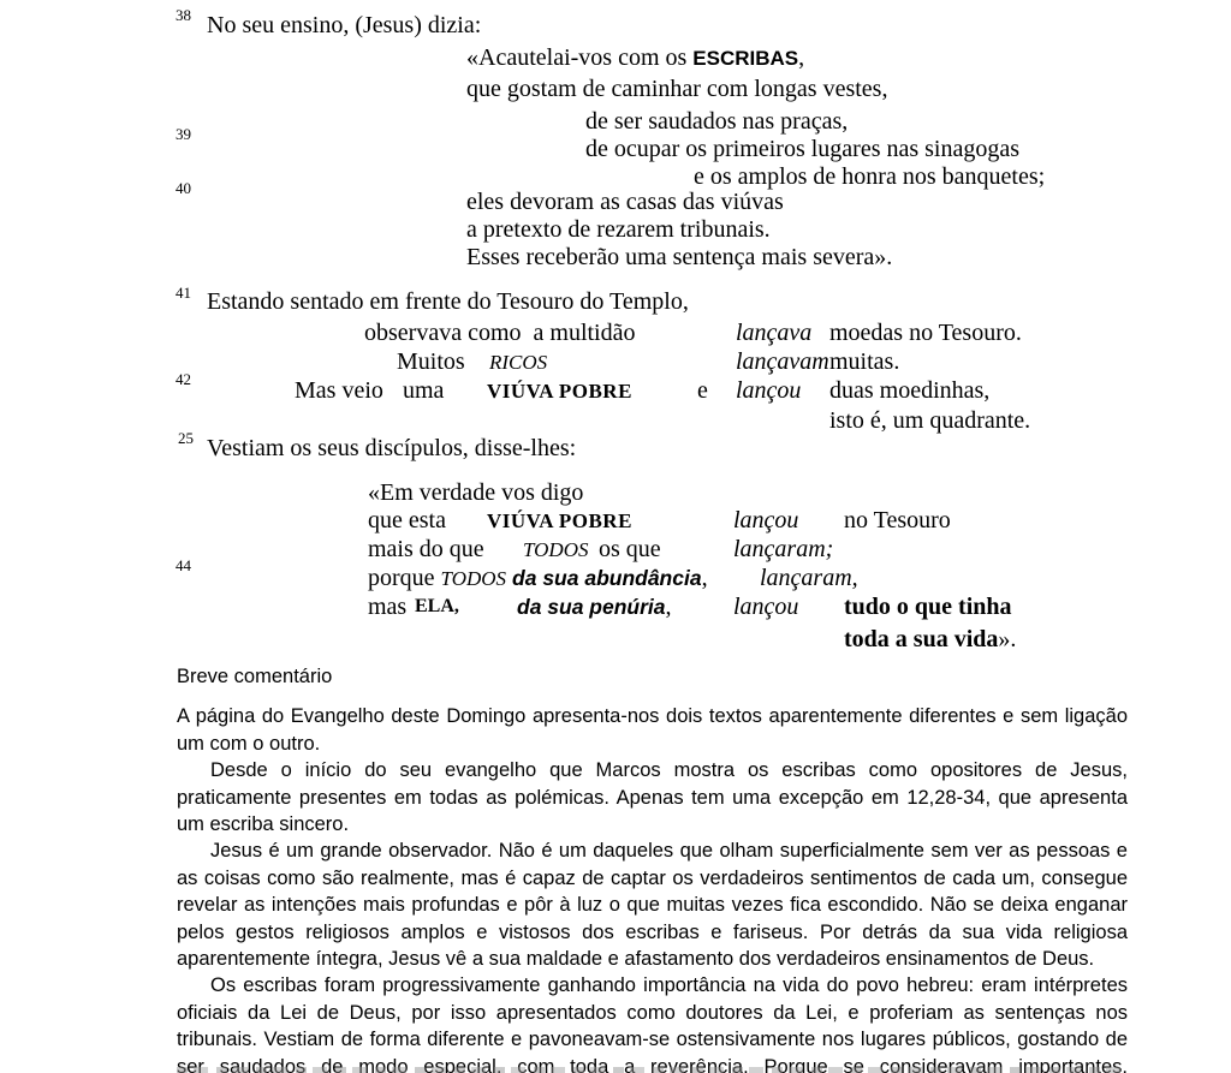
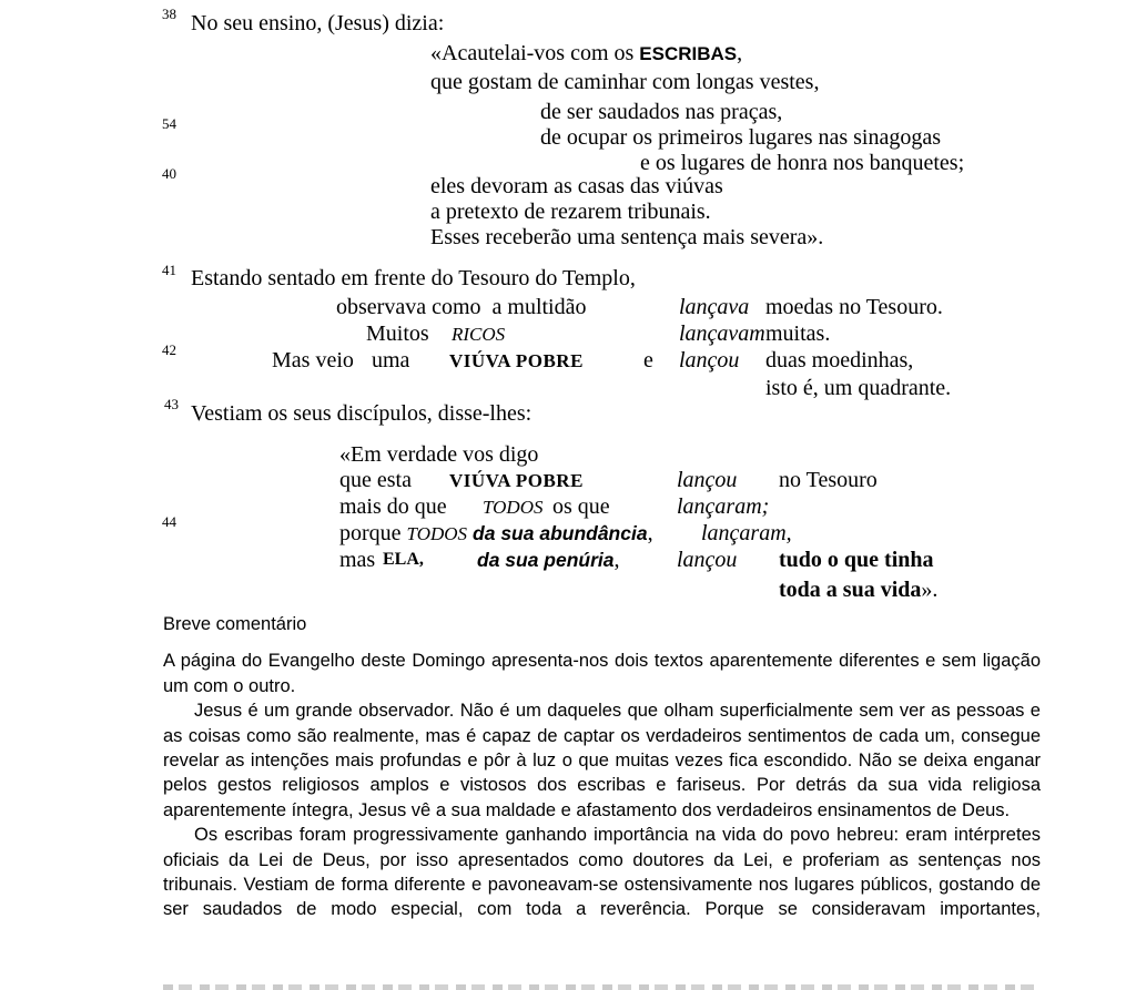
  38
  No seu ensino, (Jesus) dizia:
  «Acautelai-vos com os ESCRIBAS,
  que gostam de caminhar com longas vestes,
  de ser saudados nas praças,
- 39
+ 54
  de ocupar os primeiros lugares nas sinagogas
- e os amplos de honra nos banquetes;
+ e os lugares de honra nos banquetes;
  40
  eles devoram as casas das viúvas
  a pretexto de rezarem tribunais.
  Esses receberão uma sentença mais severa».
  41
  Estando sentado em frente do Tesouro do Templo,
  observava como a multidão
  lançava
  moedas no Tesouro.
  Muitos
  RICOS
  lançavam
  muitas.
  42
  Mas veio
  uma
  VIÚVA POBRE
  e
  lançou
  duas moedinhas,
  isto é, um quadrante.
- 25
+ 43
  Vestiam os seus discípulos, disse-lhes:
  «Em verdade vos digo
  que esta
  VIÚVA POBRE
  lançou
  no Tesouro
  mais do que
  TODOS
  os que
  lançaram;
  44
  porque TODOS da sua abundância,
  lançaram,
  mas
  ELA,
  da sua penúria,
  lançou
  tudo o que tinha
  toda a sua vida».
  Breve comentário
  A página do Evangelho deste Domingo apresenta-nos dois textos aparentemente diferentes e sem ligação um com o outro.
- Desde o início do seu evangelho que Marcos mostra os escribas como opositores de Jesus, praticamente presentes em todas as polémicas. Apenas tem uma excepção em 12,28-34, que apresenta um escriba sincero.
  Jesus é um grande observador. Não é um daqueles que olham superficialmente sem ver as pessoas e as coisas como são realmente, mas é capaz de captar os verdadeiros sentimentos de cada um, consegue revelar as intenções mais profundas e pôr à luz o que muitas vezes fica escondido. Não se deixa enganar pelos gestos religiosos amplos e vistosos dos escribas e fariseus. Por detrás da sua vida religiosa aparentemente íntegra, Jesus vê a sua maldade e afastamento dos verdadeiros ensinamentos de Deus.
  Os escribas foram progressivamente ganhando importância na vida do povo hebreu: eram intérpretes oficiais da Lei de Deus, por isso apresentados como doutores da Lei, e proferiam as sentenças nos tribunais. Vestiam de forma diferente e pavoneavam-se ostensivamente nos lugares públicos, gostando de ser saudados de modo especial, com toda a reverência. Porque se consideravam importantes,
